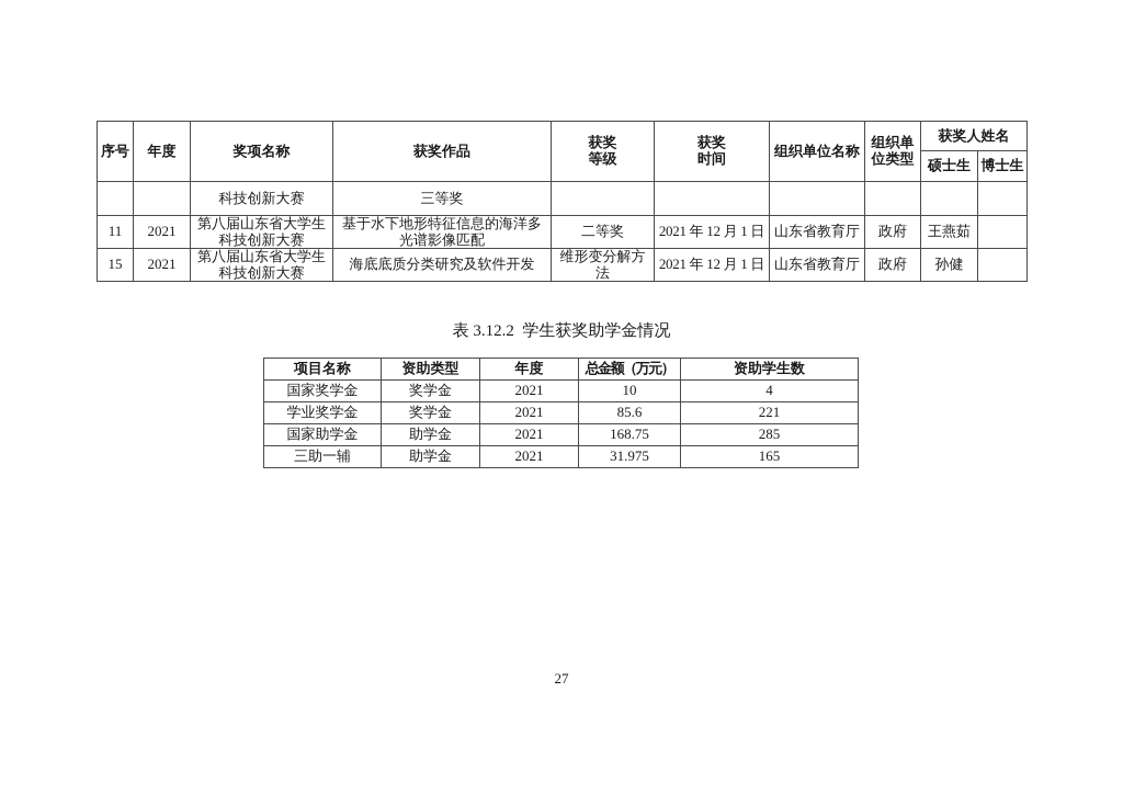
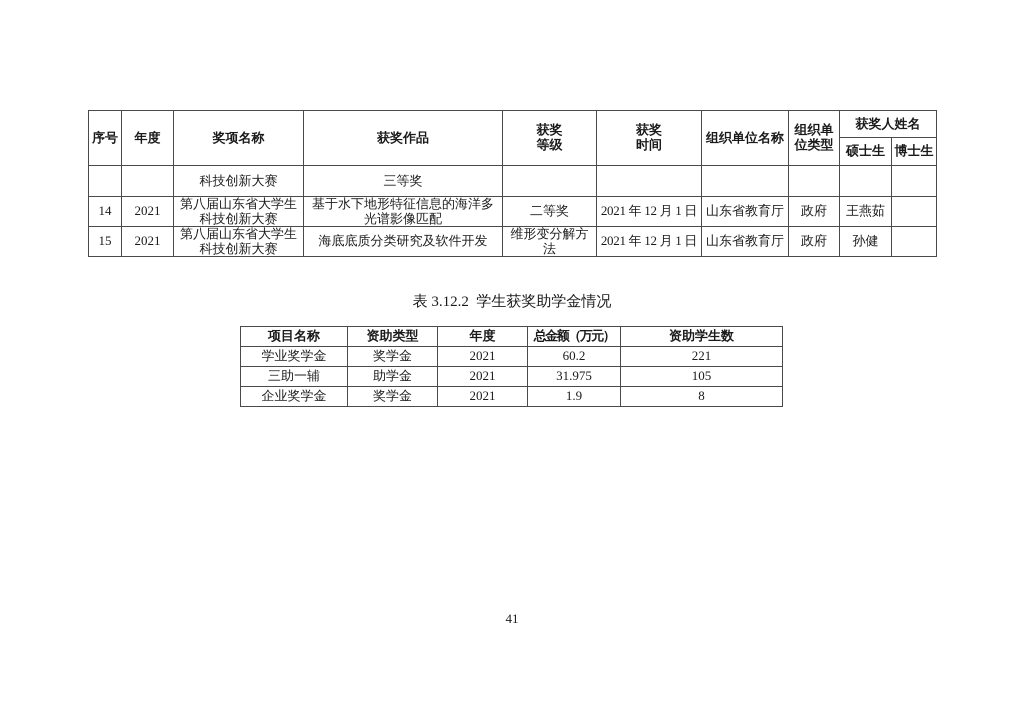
  序号	年度	奖项名称	获奖作品	获奖 等级	获奖 时间	组织单位名称	组织单 位类型	获奖人姓名
  硕士生	博士生
  		科技创新大赛	三等奖
- 11	2021	第八届山东省大学生科技创新大赛	基于水下地形特征信息的海洋多光谱影像匹配	二等奖	2021 年 12 月 1 日	山东省教育厅	政府	王燕茹
+ 14	2021	第八届山东省大学生科技创新大赛	基于水下地形特征信息的海洋多光谱影像匹配	二等奖	2021 年 12 月 1 日	山东省教育厅	政府	王燕茹
  15	2021	第八届山东省大学生科技创新大赛	海底底质分类研究及软件开发	维形变分解方法	2021 年 12 月 1 日	山东省教育厅	政府	孙健
  表 3.12.2 学生获奖助学金情况
  项目名称	资助类型	年度	总金额（万元）	资助学生数
- 国家奖学金	奖学金	2021	10	4
- 学业奖学金	奖学金	2021	85.6	221
+ 学业奖学金	奖学金	2021	60.2	221
- 国家助学金	助学金	2021	168.75	285
- 三助一辅	助学金	2021	31.975	165
+ 三助一辅	助学金	2021	31.975	105
+ 企业奖学金	奖学金	2021	1.9	8
- 27
+ 41
